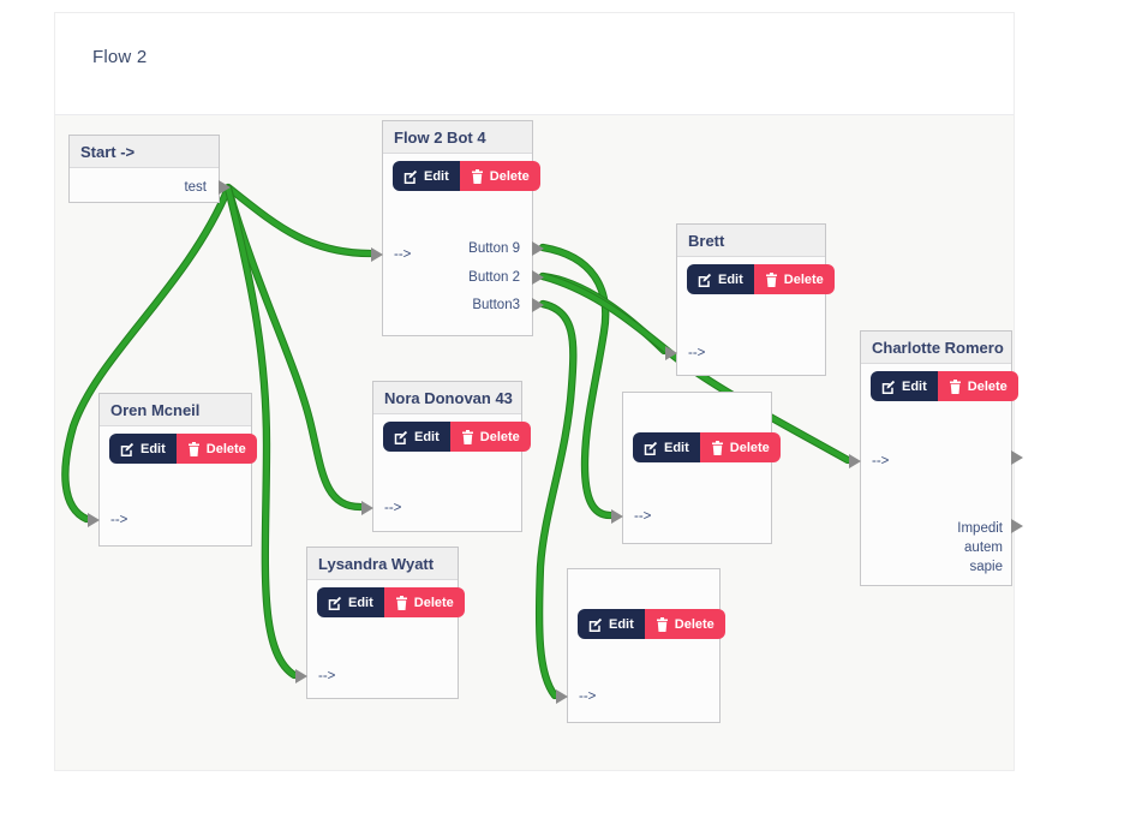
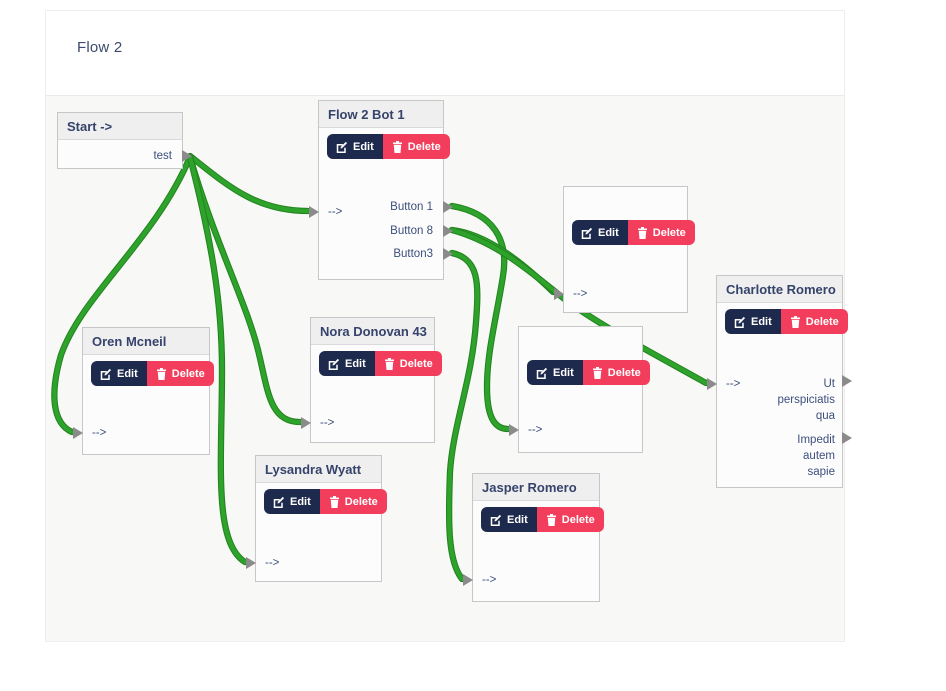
  Flow 2
  Start ->
  test
- Flow 2 Bot 4
+ Flow 2 Bot 1
  Edit
  Delete
  -->
- Button 9
+ Button 1
- Button 2
+ Button 8
  Button3
- Brett
  Edit
  Delete
  -->
  Charlotte Romero
  Edit
  Delete
  -->
+ Ut
+ perspiciatis
+ qua
  Impedit
  autem
  sapie
  Oren Mcneil
  Edit
  Delete
  -->
  Nora Donovan 43
  Edit
  Delete
  -->
  Edit
  Delete
  -->
  Lysandra Wyatt
  Edit
  Delete
  -->
+ Jasper Romero
  Edit
  Delete
  -->
